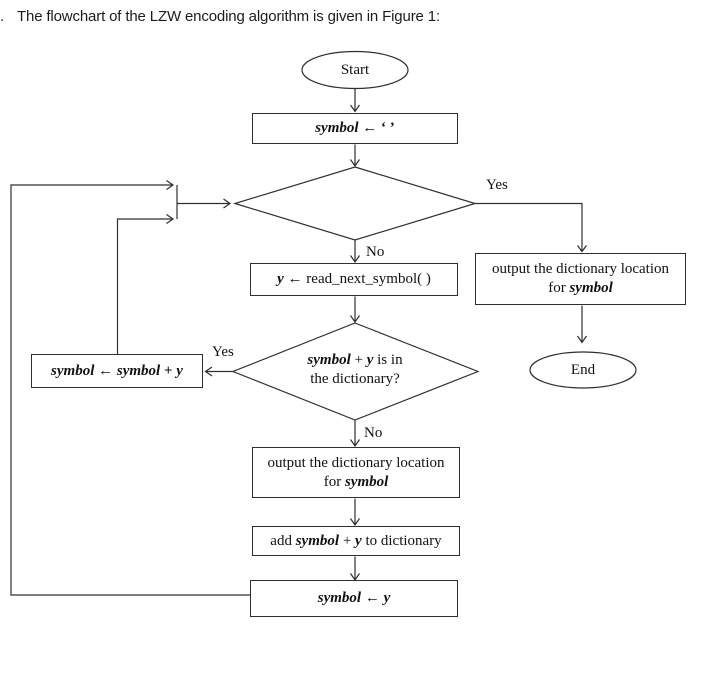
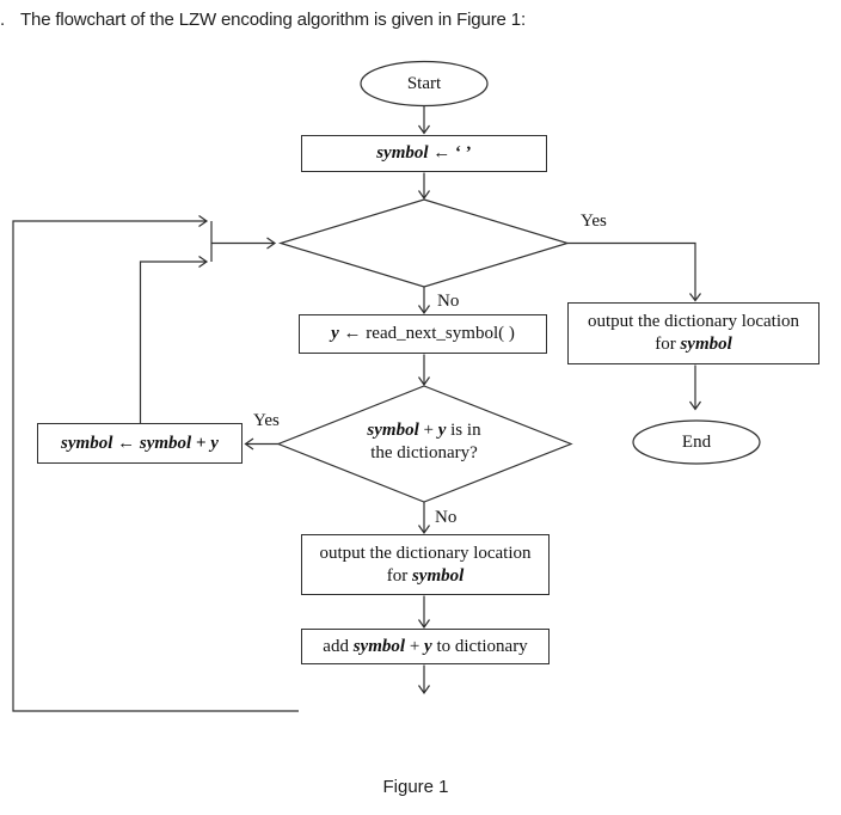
  .
  The flowchart of the LZW encoding algorithm is given in Figure 1:
  Start
  End
  symbol + y is in
  the dictionary?
  symbol ← ‘ ’
  y ← read_next_symbol( )
  symbol ← symbol + y
  output the dictionary location
  for symbol
  output the dictionary location
  for symbol
  add symbol + y to dictionary
- symbol ← y
  Yes
  No
  Yes
  No
+ Figure 1
